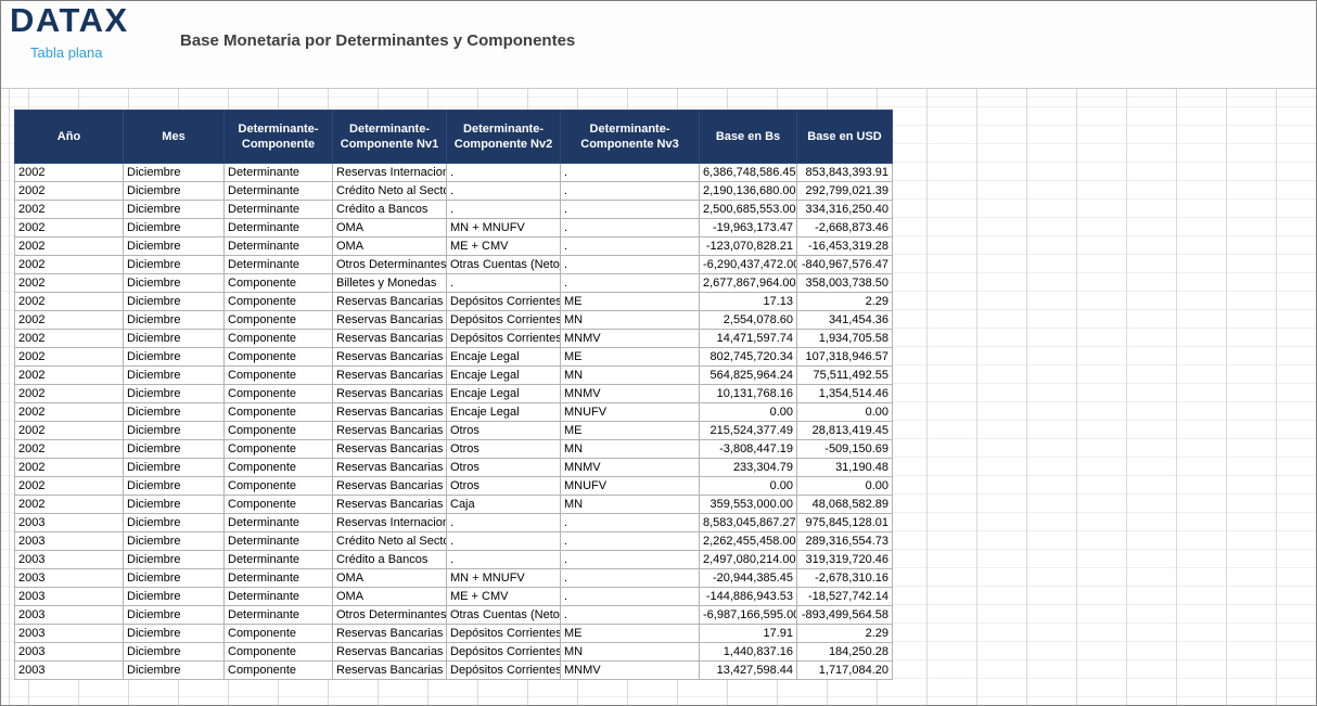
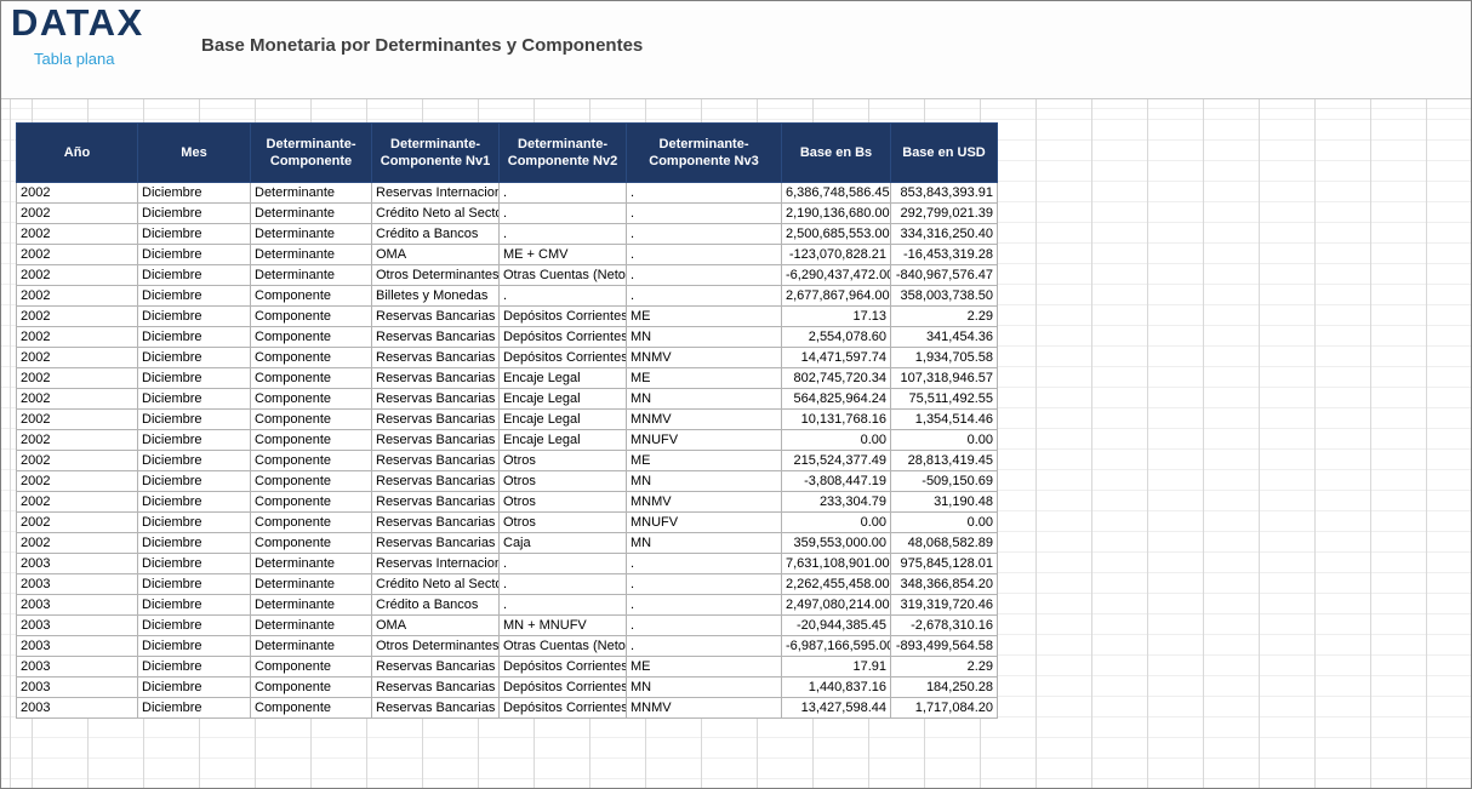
  DATAX
  Tabla plana
  Base Monetaria por Determinantes y Componentes
  Año	Mes	Determinante- Componente	Determinante- Componente Nv1	Determinante- Componente Nv2	Determinante- Componente Nv3	Base en Bs	Base en USD
  2002	Diciembre	Determinante	Reservas Internacion	.	.	6,386,748,586.45	853,843,393.91
  2002	Diciembre	Determinante	Crédito Neto al Sect	.	.	2,190,136,680.00	292,799,021.39
  2002	Diciembre	Determinante	Crédito a Bancos	.	.	2,500,685,553.00	334,316,250.40
- 2002	Diciembre	Determinante	OMA	MN + MNUFV	.	-19,963,173.47	-2,668,873.46
  2002	Diciembre	Determinante	OMA	ME + CMV	.	-123,070,828.21	-16,453,319.28
  2002	Diciembre	Determinante	Otros Determinantes	Otras Cuentas (Neto	.	-6,290,437,472.0	-840,967,576.47
  2002	Diciembre	Componente	Billetes y Monedas	.	.	2,677,867,964.00	358,003,738.50
  2002	Diciembre	Componente	Reservas Bancarias	Depósitos Corrientes	ME	17.13	2.29
  2002	Diciembre	Componente	Reservas Bancarias	Depósitos Corrientes	MN	2,554,078.60	341,454.36
  2002	Diciembre	Componente	Reservas Bancarias	Depósitos Corrientes	MNMV	14,471,597.74	1,934,705.58
  2002	Diciembre	Componente	Reservas Bancarias	Encaje Legal	ME	802,745,720.34	107,318,946.57
  2002	Diciembre	Componente	Reservas Bancarias	Encaje Legal	MN	564,825,964.24	75,511,492.55
  2002	Diciembre	Componente	Reservas Bancarias	Encaje Legal	MNMV	10,131,768.16	1,354,514.46
  2002	Diciembre	Componente	Reservas Bancarias	Encaje Legal	MNUFV	0.00	0.00
  2002	Diciembre	Componente	Reservas Bancarias	Otros	ME	215,524,377.49	28,813,419.45
  2002	Diciembre	Componente	Reservas Bancarias	Otros	MN	-3,808,447.19	-509,150.69
  2002	Diciembre	Componente	Reservas Bancarias	Otros	MNMV	233,304.79	31,190.48
  2002	Diciembre	Componente	Reservas Bancarias	Otros	MNUFV	0.00	0.00
  2002	Diciembre	Componente	Reservas Bancarias	Caja	MN	359,553,000.00	48,068,582.89
- 2003	Diciembre	Determinante	Reservas Internacion	.	.	8,583,045,867.27	975,845,128.01
+ 2003	Diciembre	Determinante	Reservas Internacion	.	.	7,631,108,901.00	975,845,128.01
- 2003	Diciembre	Determinante	Crédito Neto al Sect	.	.	2,262,455,458.00	289,316,554.73
+ 2003	Diciembre	Determinante	Crédito Neto al Sect	.	.	2,262,455,458.00	348,366,854.20
  2003	Diciembre	Determinante	Crédito a Bancos	.	.	2,497,080,214.00	319,319,720.46
  2003	Diciembre	Determinante	OMA	MN + MNUFV	.	-20,944,385.45	-2,678,310.16
- 2003	Diciembre	Determinante	OMA	ME + CMV	.	-144,886,943.53	-18,527,742.14
  2003	Diciembre	Determinante	Otros Determinantes	Otras Cuentas (Neto	.	-6,987,166,595.0	-893,499,564.58
  2003	Diciembre	Componente	Reservas Bancarias	Depósitos Corrientes	ME	17.91	2.29
  2003	Diciembre	Componente	Reservas Bancarias	Depósitos Corrientes	MN	1,440,837.16	184,250.28
  2003	Diciembre	Componente	Reservas Bancarias	Depósitos Corrientes	MNMV	13,427,598.44	1,717,084.20
